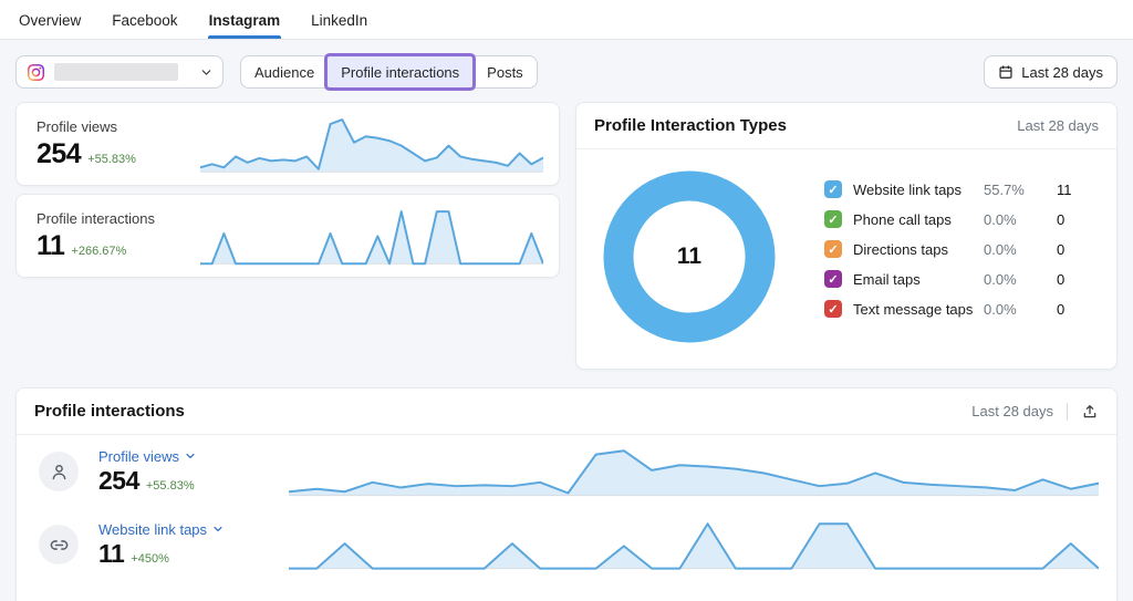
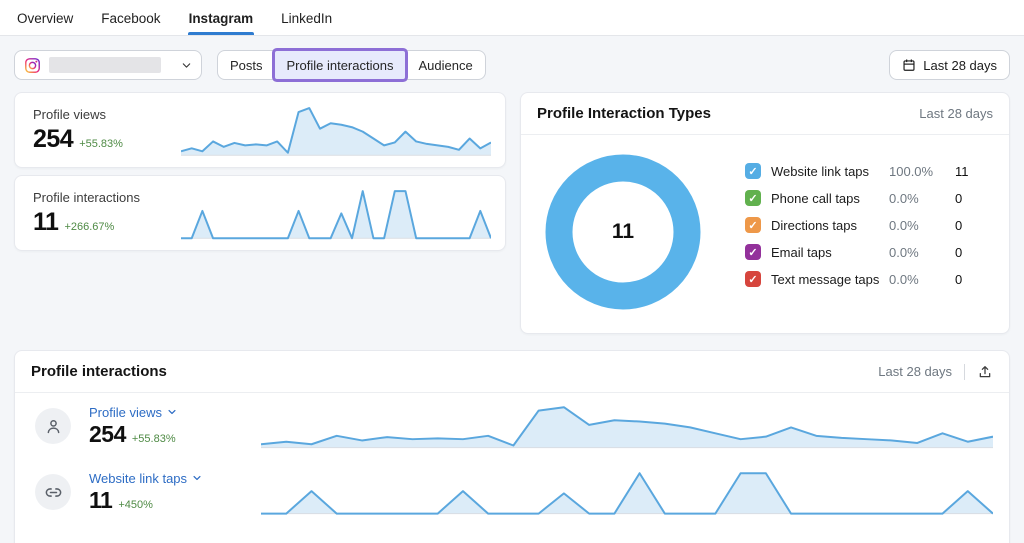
  Overview
  Facebook
  Instagram
  LinkedIn
- Audience
+ Posts
  Profile interactions
- Posts
+ Audience
  Last 28 days
  Profile views
  254
  +55.83%
  Profile interactions
  11
  +266.67%
  Profile Interaction Types
  Last 28 days
  11
  ✓
  Website link taps
- 55.7%
+ 100.0%
  11
  ✓
  Phone call taps
  0.0%
  0
  ✓
  Directions taps
  0.0%
  0
  ✓
  Email taps
  0.0%
  0
  ✓
  Text message taps
  0.0%
  0
  Profile interactions
  Last 28 days
  Profile views
  254
  +55.83%
  Website link taps
  11
  +450%
